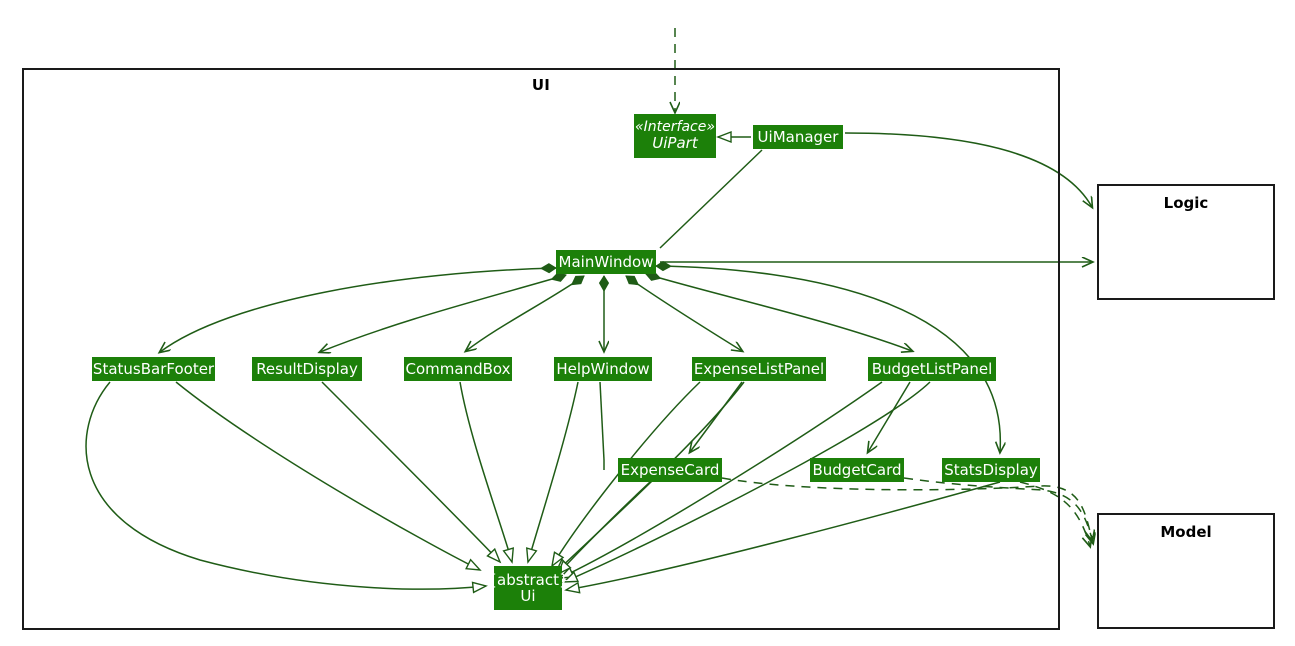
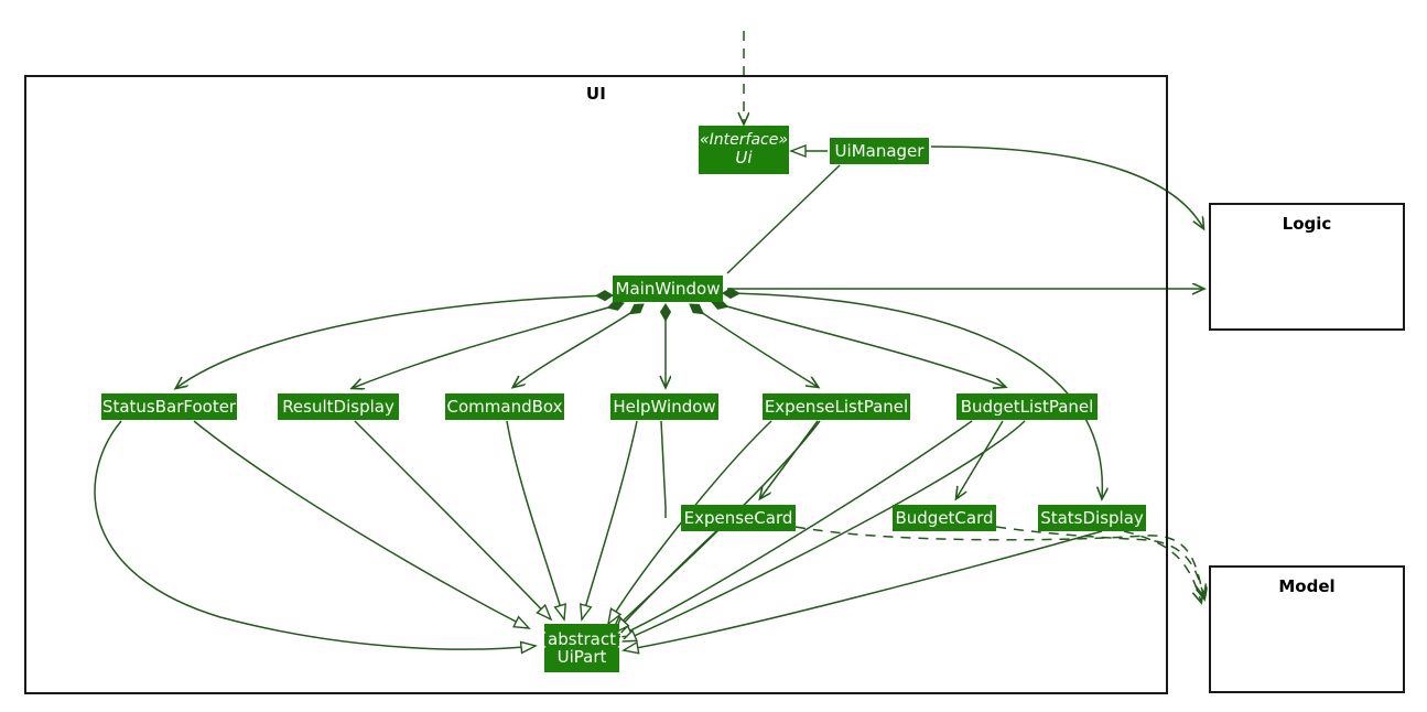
  UI
  Logic
  Model
  «Interface»
- UiPart
+ Ui
  UiManager
  MainWindow
  StatusBarFooter
  ResultDisplay
  CommandBox
  HelpWindow
  ExpenseListPanel
  BudgetListPanel
  ExpenseCard
  BudgetCard
  StatsDisplay
  {abstract}
- Ui
+ UiPart
